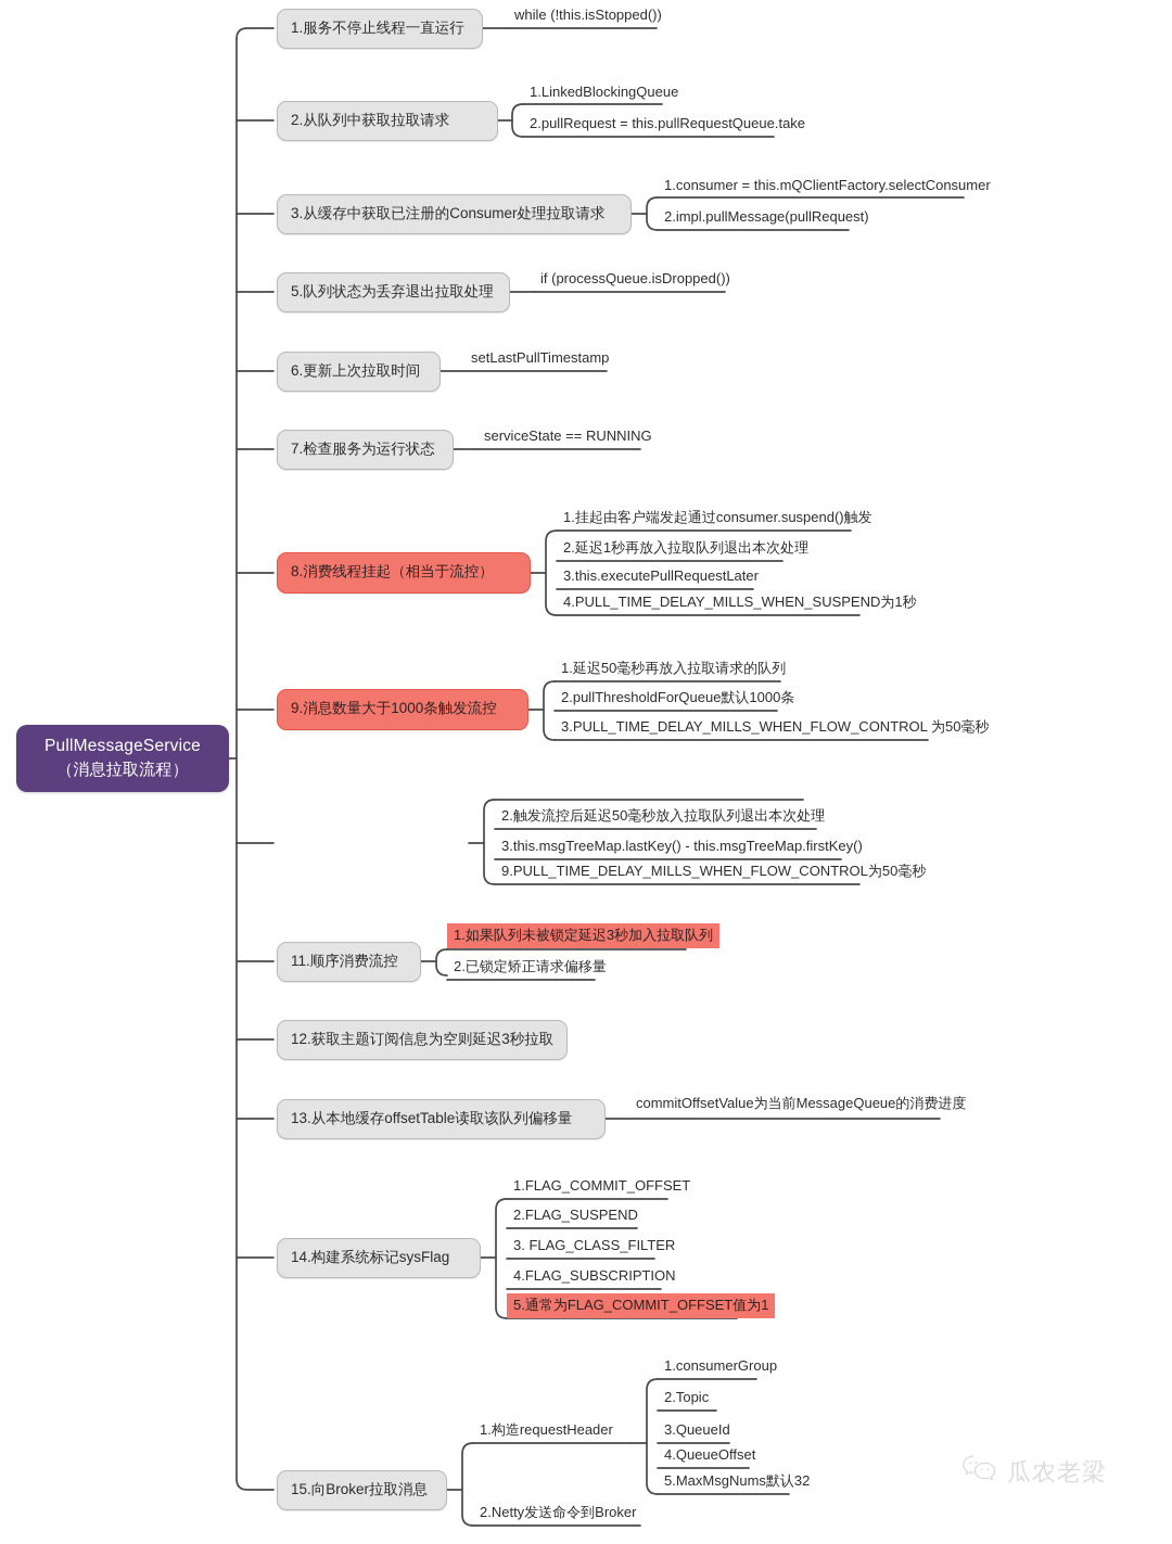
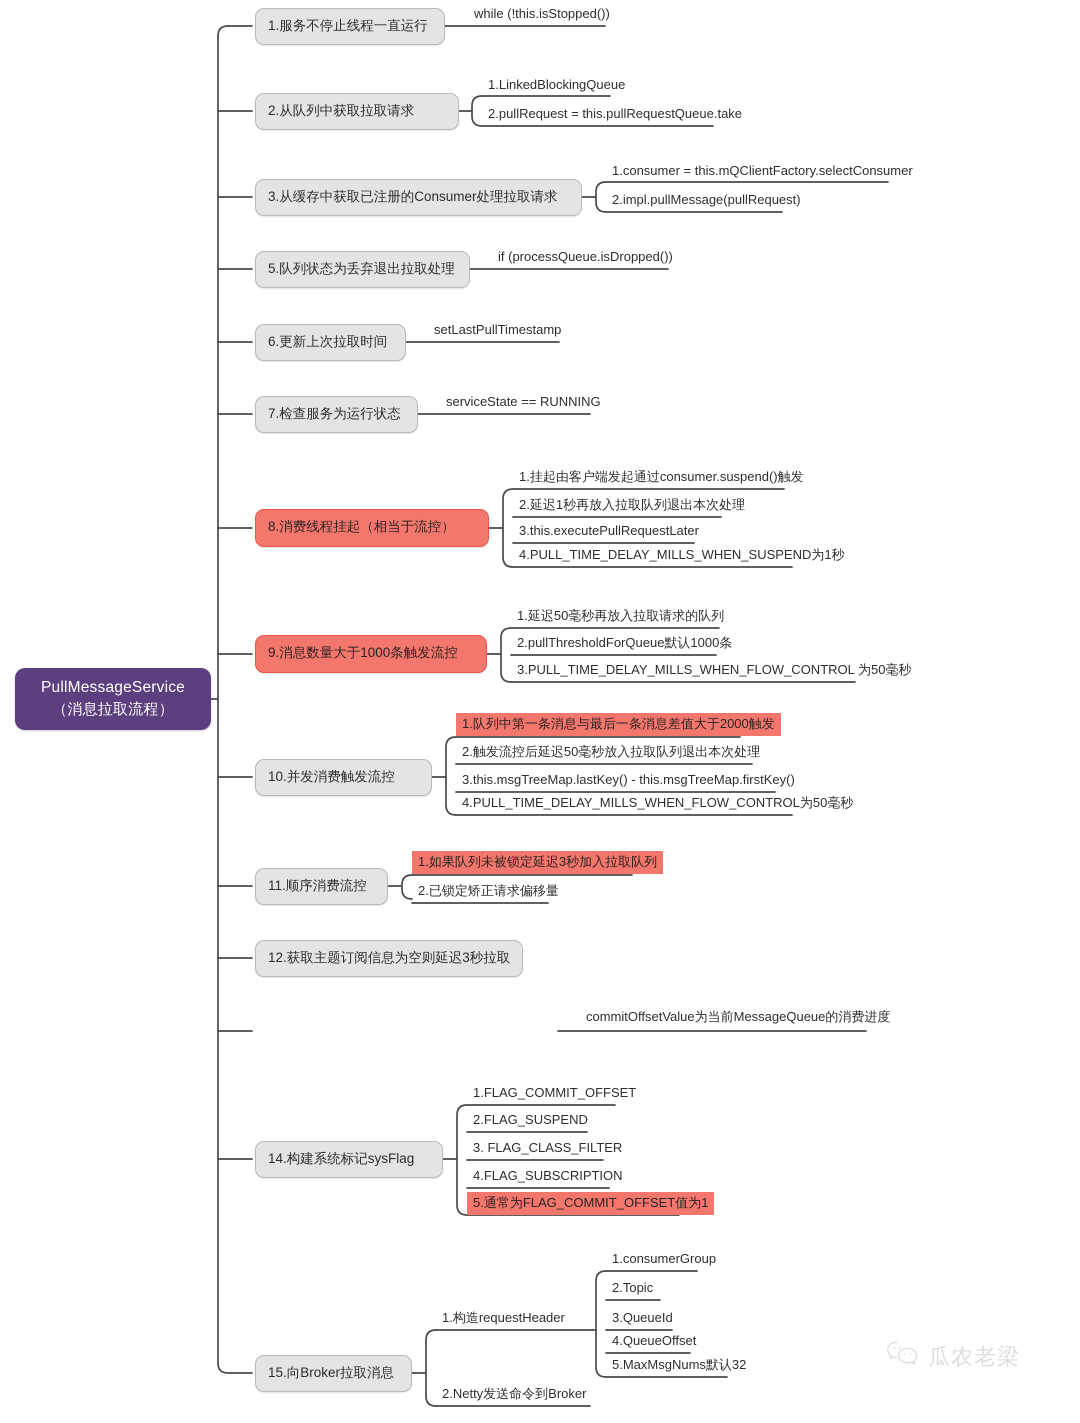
  PullMessageService
  （消息拉取流程）
  1.服务不停止线程一直运行
  2.从队列中获取拉取请求
  3.从缓存中获取已注册的Consumer处理拉取请求
  5.队列状态为丢弃退出拉取处理
  6.更新上次拉取时间
  7.检查服务为运行状态
  8.消费线程挂起（相当于流控）
  9.消息数量大于1000条触发流控
+ 10.并发消费触发流控
  11.顺序消费流控
  12.获取主题订阅信息为空则延迟3秒拉取
- 13.从本地缓存offsetTable读取该队列偏移量
  14.构建系统标记sysFlag
  15.向Broker拉取消息
  while (!this.isStopped())
  1.LinkedBlockingQueue
  2.pullRequest = this.pullRequestQueue.take
  1.consumer = this.mQClientFactory.selectConsumer
  2.impl.pullMessage(pullRequest)
  if (processQueue.isDropped())
  setLastPullTimestamp
  serviceState == RUNNING
  1.挂起由客户端发起通过consumer.suspend()触发
  2.延迟1秒再放入拉取队列退出本次处理
  3.this.executePullRequestLater
  4.PULL_TIME_DELAY_MILLS_WHEN_SUSPEND为1秒
  1.延迟50毫秒再放入拉取请求的队列
  2.pullThresholdForQueue默认1000条
  3.PULL_TIME_DELAY_MILLS_WHEN_FLOW_CONTROL 为50毫秒
+ 1.队列中第一条消息与最后一条消息差值大于2000触发
  2.触发流控后延迟50毫秒放入拉取队列退出本次处理
  3.this.msgTreeMap.lastKey() - this.msgTreeMap.firstKey()
- 9.PULL_TIME_DELAY_MILLS_WHEN_FLOW_CONTROL为50毫秒
+ 4.PULL_TIME_DELAY_MILLS_WHEN_FLOW_CONTROL为50毫秒
  1.如果队列未被锁定延迟3秒加入拉取队列
  2.已锁定矫正请求偏移量
  commitOffsetValue为当前MessageQueue的消费进度
  1.FLAG_COMMIT_OFFSET
  2.FLAG_SUSPEND
  3. FLAG_CLASS_FILTER
  4.FLAG_SUBSCRIPTION
  5.通常为FLAG_COMMIT_OFFSET值为1
  1.构造requestHeader
  2.Netty发送命令到Broker
  1.consumerGroup
  2.Topic
  3.QueueId
  4.QueueOffset
  5.MaxMsgNums默认32
  瓜农老梁
